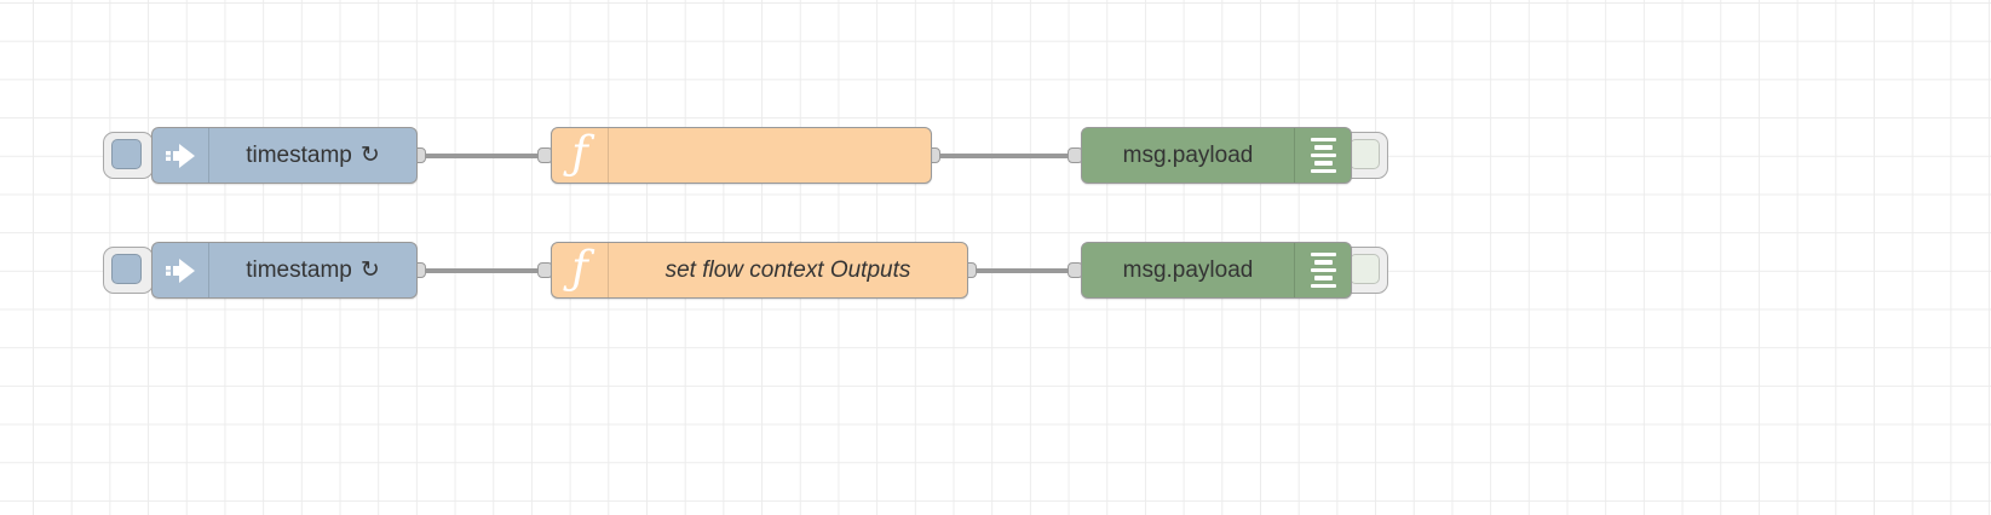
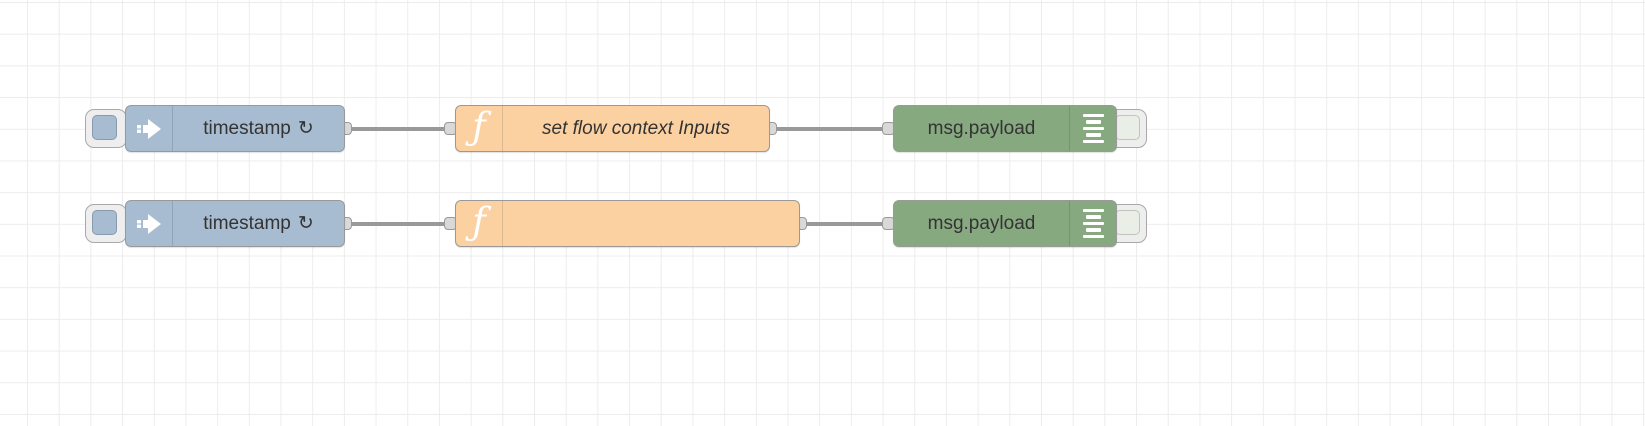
  timestamp
  ↻
  ƒ
+ set flow context Inputs
  msg.payload
  timestamp
  ↻
  ƒ
- set flow context Outputs
  msg.payload
